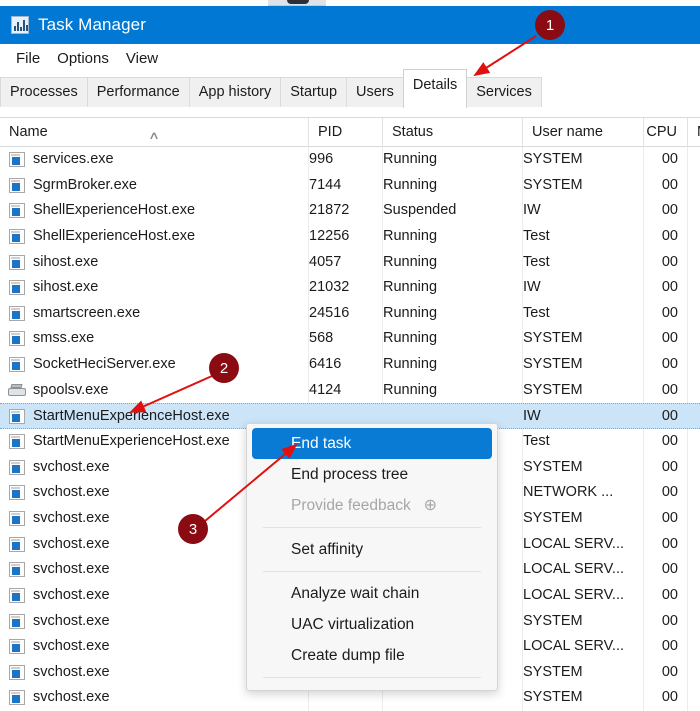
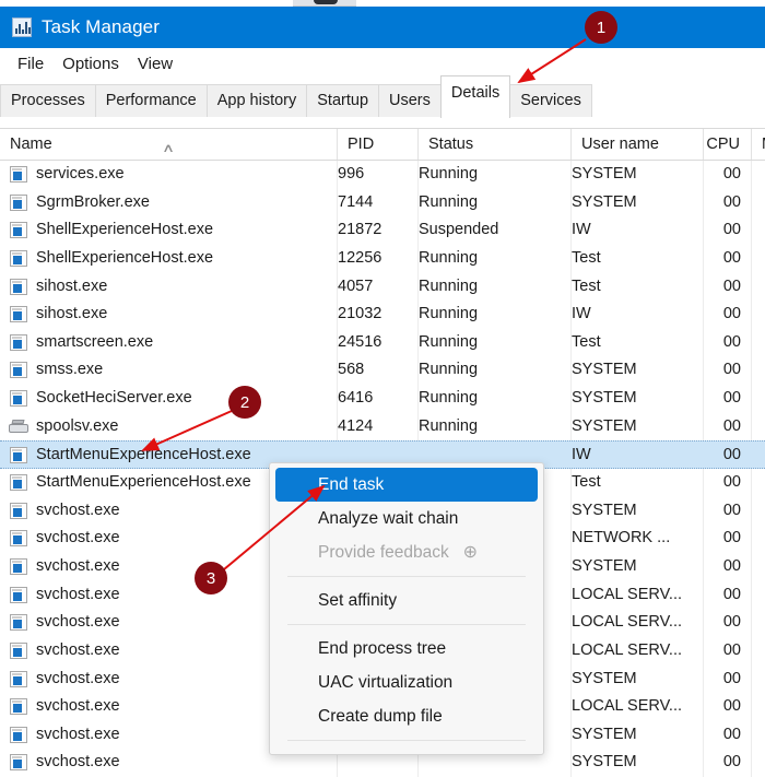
  Task Manager
  File
  Options
  View
  Processes
  Performance
  App history
  Startup
  Users
  Details
  Services
  Name
  ∧
  PID
  Status
  User name
  CPU
  services.exe
  996
  Running
  SYSTEM
  00
  SgrmBroker.exe
  7144
  Running
  SYSTEM
  00
  ShellExperienceHost.exe
  21872
  Suspended
  IW
  00
  ShellExperienceHost.exe
  12256
  Running
  Test
  00
  sihost.exe
  4057
  Running
  Test
  00
  sihost.exe
  21032
  Running
  IW
  00
  smartscreen.exe
  24516
  Running
  Test
  00
  smss.exe
  568
  Running
  SYSTEM
  00
  SocketHeciServer.exe
  6416
  Running
  SYSTEM
  00
  spoolsv.exe
  4124
  Running
  SYSTEM
  00
  StartMenuExperienceHost.exe
  IW
  00
  StartMenuExperienceHost.exe
  Test
  00
  svchost.exe
  SYSTEM
  00
  svchost.exe
  NETWORK ...
  00
  svchost.exe
  SYSTEM
  00
  svchost.exe
  LOCAL SERV...
  00
  svchost.exe
  LOCAL SERV...
  00
  svchost.exe
  LOCAL SERV...
  00
  svchost.exe
  SYSTEM
  00
  svchost.exe
  LOCAL SERV...
  00
  svchost.exe
  SYSTEM
  00
  svchost.exe
  SYSTEM
  00
  End task
- End process tree
+ Analyze wait chain
  Provide feedback
  ⊕
  Set affinity
- Analyze wait chain
+ End process tree
  UAC virtualization
  Create dump file
  1
  2
  3
